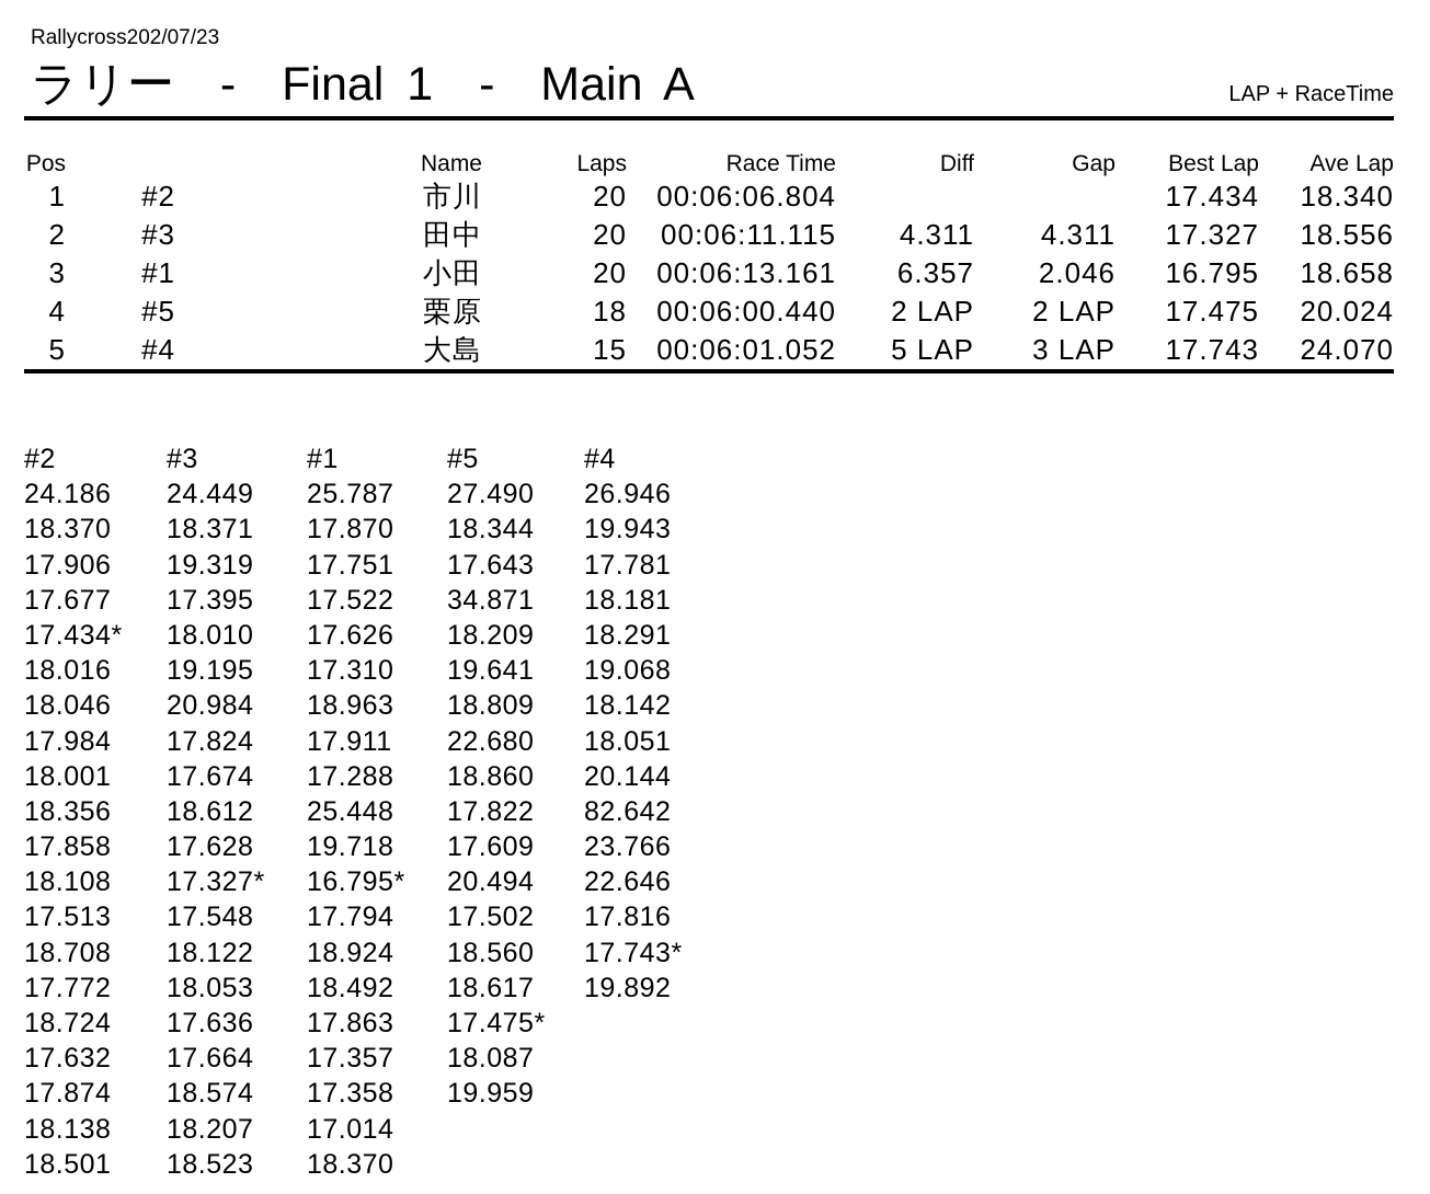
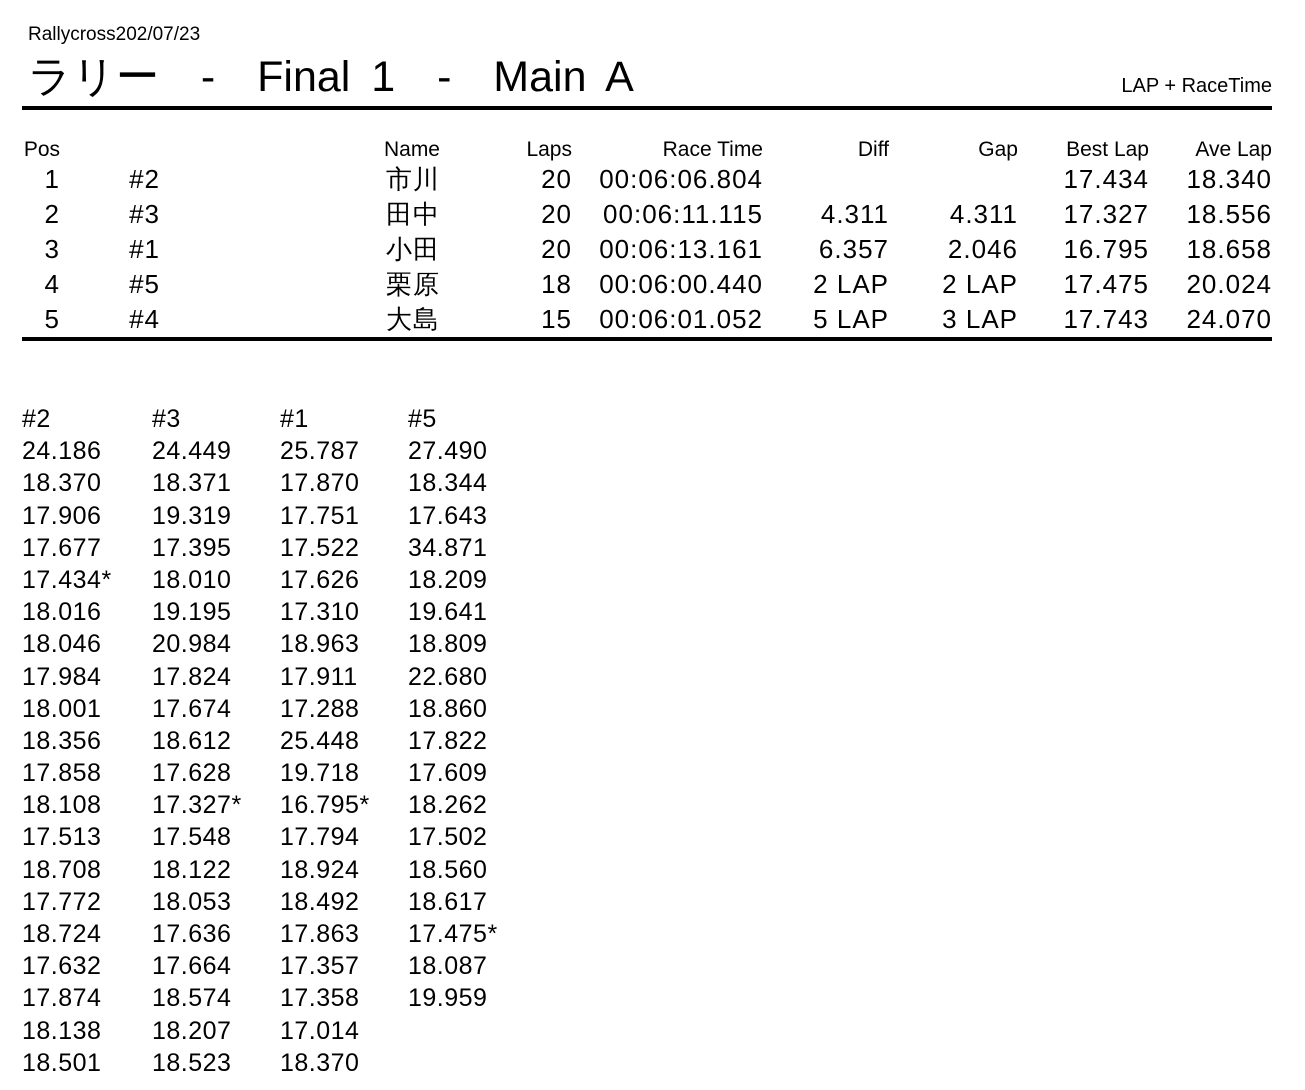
  Rallycross202/07/23
  ラリー - Final 1 - Main A
  LAP + RaceTime
  Pos		Name	Laps	Race Time	Diff	Gap	Best Lap	Ave Lap
  1	#2	市川	20	00:06:06.804			17.434	18.340
  2	#3	田中	20	00:06:11.115	4.311	4.311	17.327	18.556
  3	#1	小田	20	00:06:13.161	6.357	2.046	16.795	18.658
  4	#5	栗原	18	00:06:00.440	2 LAP	2 LAP	17.475	20.024
  5	#4	大島	15	00:06:01.052	5 LAP	3 LAP	17.743	24.070
  #2
  24.186
  18.370
  17.906
  17.677
  17.434*
  18.016
  18.046
  17.984
  18.001
  18.356
  17.858
  18.108
  17.513
  18.708
  17.772
  18.724
  17.632
  17.874
  18.138
  18.501
  #3
  24.449
  18.371
  19.319
  17.395
  18.010
  19.195
  20.984
  17.824
  17.674
  18.612
  17.628
  17.327*
  17.548
  18.122
  18.053
  17.636
  17.664
  18.574
  18.207
  18.523
  #1
  25.787
  17.870
  17.751
  17.522
  17.626
  17.310
  18.963
  17.911
  17.288
  25.448
  19.718
  16.795*
  17.794
  18.924
  18.492
  17.863
  17.357
  17.358
  17.014
  18.370
  #5
  27.490
  18.344
  17.643
  34.871
  18.209
  19.641
  18.809
  22.680
  18.860
  17.822
  17.609
- 20.494
+ 18.262
  17.502
  18.560
  18.617
  17.475*
  18.087
  19.959
- #4
- 26.946
- 19.943
- 17.781
- 18.181
- 18.291
- 19.068
- 18.142
- 18.051
- 20.144
- 82.642
- 23.766
- 22.646
- 17.816
- 17.743*
- 19.892
